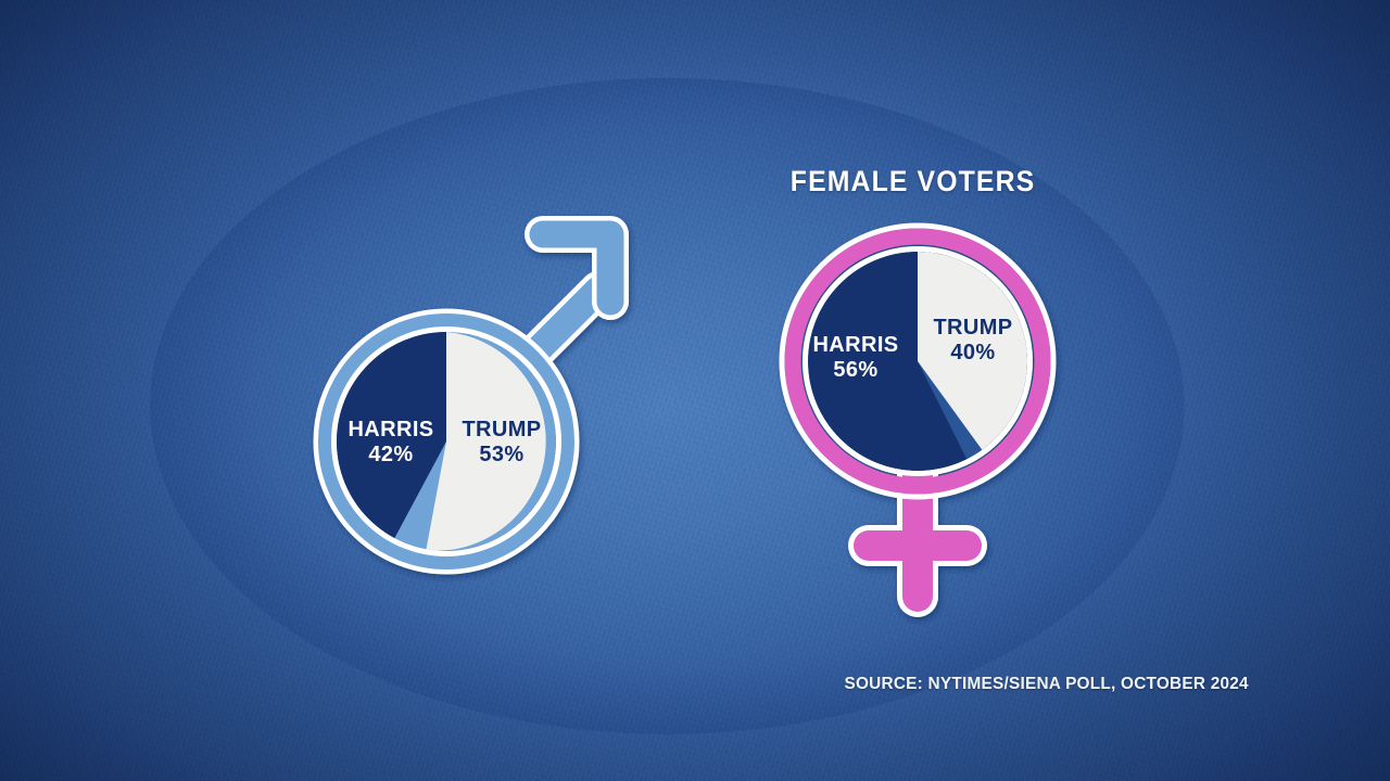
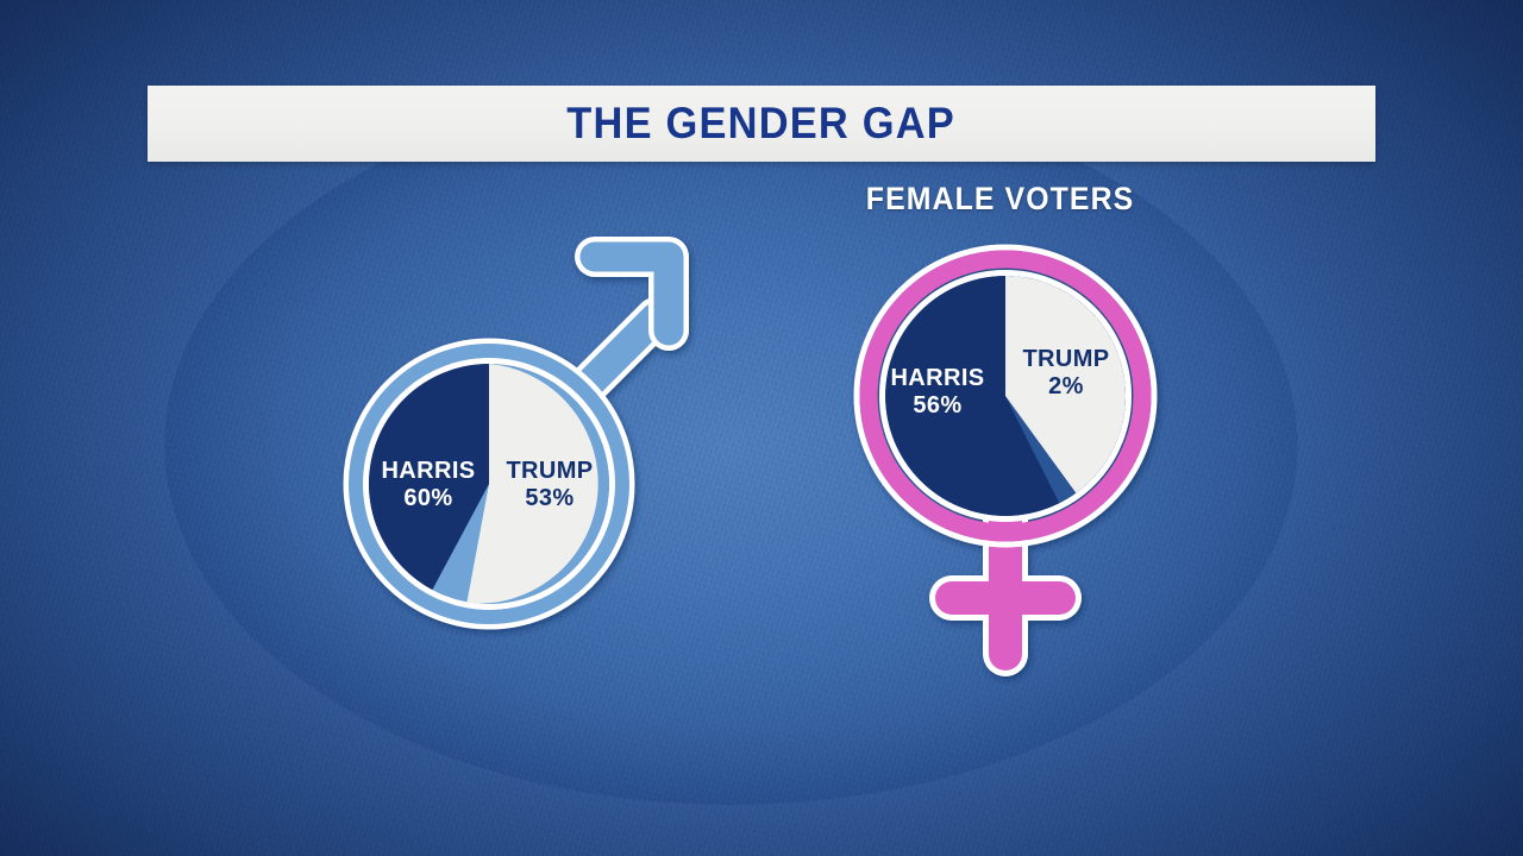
+ THE GENDER GAP
  FEMALE VOTERS
  HARRIS
- 42%
+ 60%
  TRUMP
  53%
  HARRIS
  56%
  TRUMP
- 40%
+ 2%
- SOURCE: NYTIMES/SIENA POLL, OCTOBER 2024
